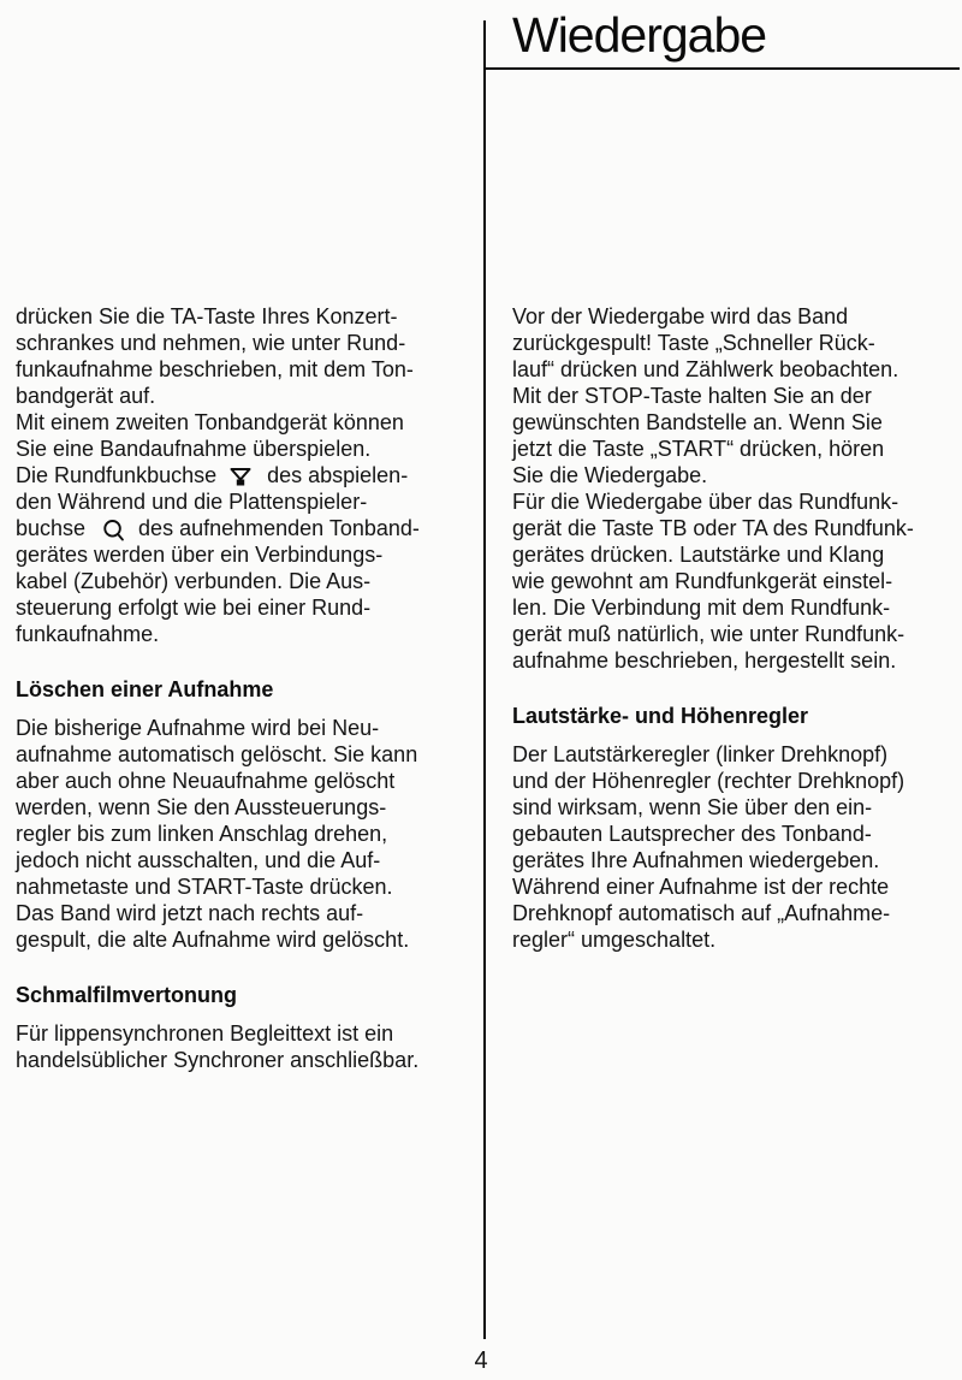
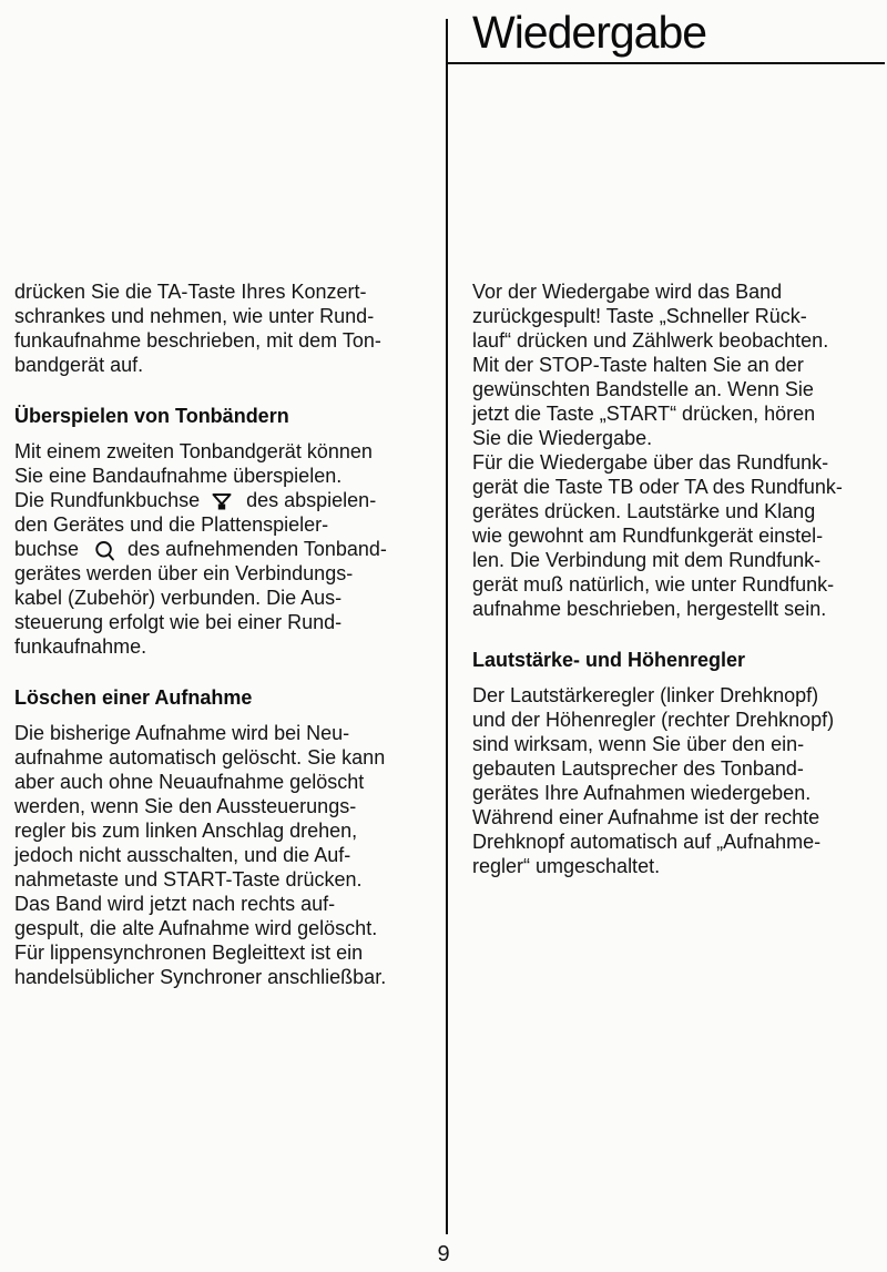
  Wiedergabe
  drücken Sie die TA-Taste Ihres Konzert-
  schrankes und nehmen, wie unter Rund-
  funkaufnahme beschrieben, mit dem Ton-
  bandgerät auf.
+ Überspielen von Tonbändern
  Mit einem zweiten Tonbandgerät können
  Sie eine Bandaufnahme überspielen.
  Die Rundfunkbuchse
  des abspielen-
- den Während und die Plattenspieler-
+ den Gerätes und die Plattenspieler-
  buchse
  des aufnehmenden Tonband-
  gerätes werden über ein Verbindungs-
  kabel (Zubehör) verbunden. Die Aus-
  steuerung erfolgt wie bei einer Rund-
  funkaufnahme.
  Löschen einer Aufnahme
  Die bisherige Aufnahme wird bei Neu-
  aufnahme automatisch gelöscht. Sie kann
  aber auch ohne Neuaufnahme gelöscht
  werden, wenn Sie den Aussteuerungs-
  regler bis zum linken Anschlag drehen,
  jedoch nicht ausschalten, und die Auf-
  nahmetaste und START-Taste drücken.
  Das Band wird jetzt nach rechts auf-
  gespult, die alte Aufnahme wird gelöscht.
- Schmalfilmvertonung
  Für lippensynchronen Begleittext ist ein
  handelsüblicher Synchroner anschließbar.
  Vor der Wiedergabe wird das Band
  zurückgespult! Taste „Schneller Rück-
  lauf“ drücken und Zählwerk beobachten.
  Mit der STOP-Taste halten Sie an der
  gewünschten Bandstelle an. Wenn Sie
  jetzt die Taste „START“ drücken, hören
  Sie die Wiedergabe.
  Für die Wiedergabe über das Rundfunk-
  gerät die Taste TB oder TA des Rundfunk-
  gerätes drücken. Lautstärke und Klang
  wie gewohnt am Rundfunkgerät einstel-
  len. Die Verbindung mit dem Rundfunk-
  gerät muß natürlich, wie unter Rundfunk-
  aufnahme beschrieben, hergestellt sein.
  Lautstärke- und Höhenregler
  Der Lautstärkeregler (linker Drehknopf)
  und der Höhenregler (rechter Drehknopf)
  sind wirksam, wenn Sie über den ein-
  gebauten Lautsprecher des Tonband-
  gerätes Ihre Aufnahmen wiedergeben.
  Während einer Aufnahme ist der rechte
  Drehknopf automatisch auf „Aufnahme-
  regler“ umgeschaltet.
- 4
+ 9
